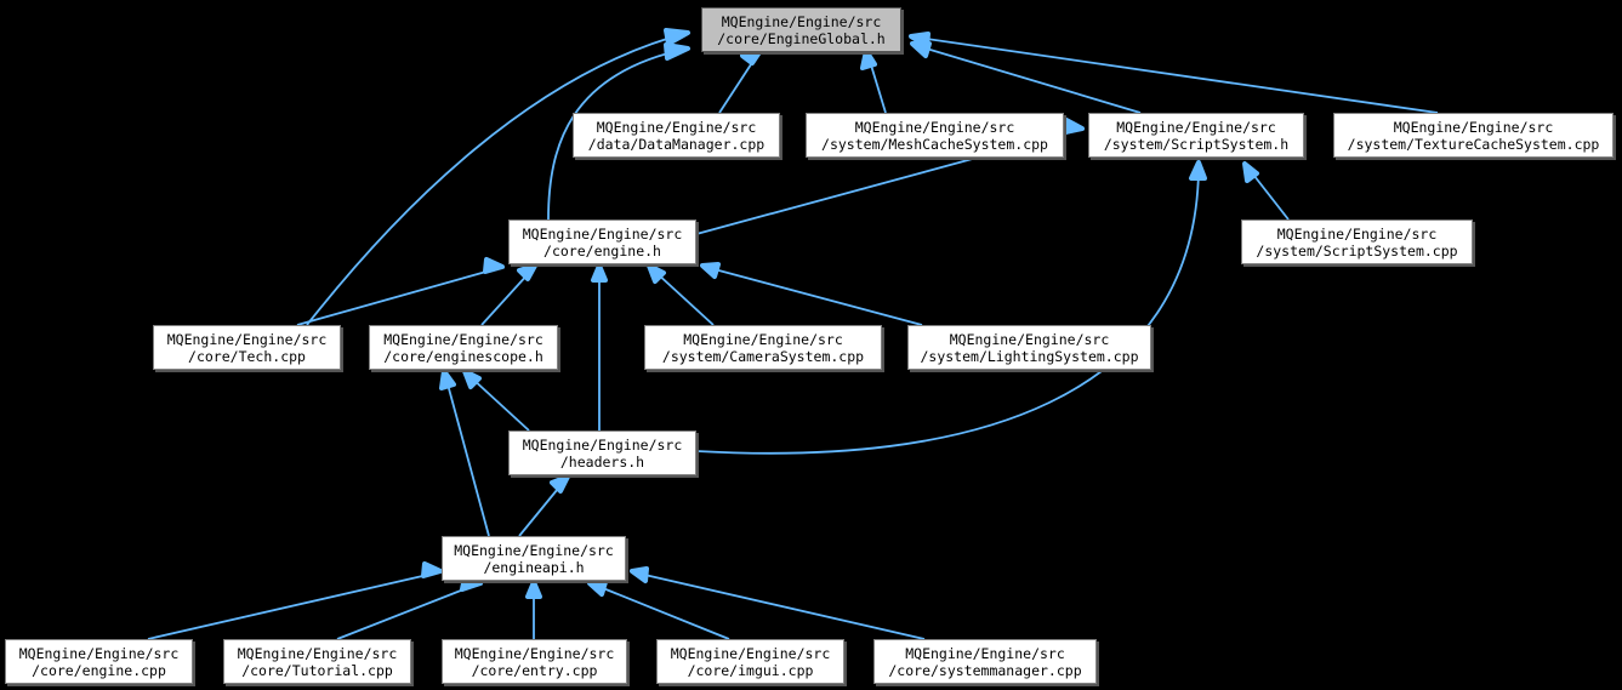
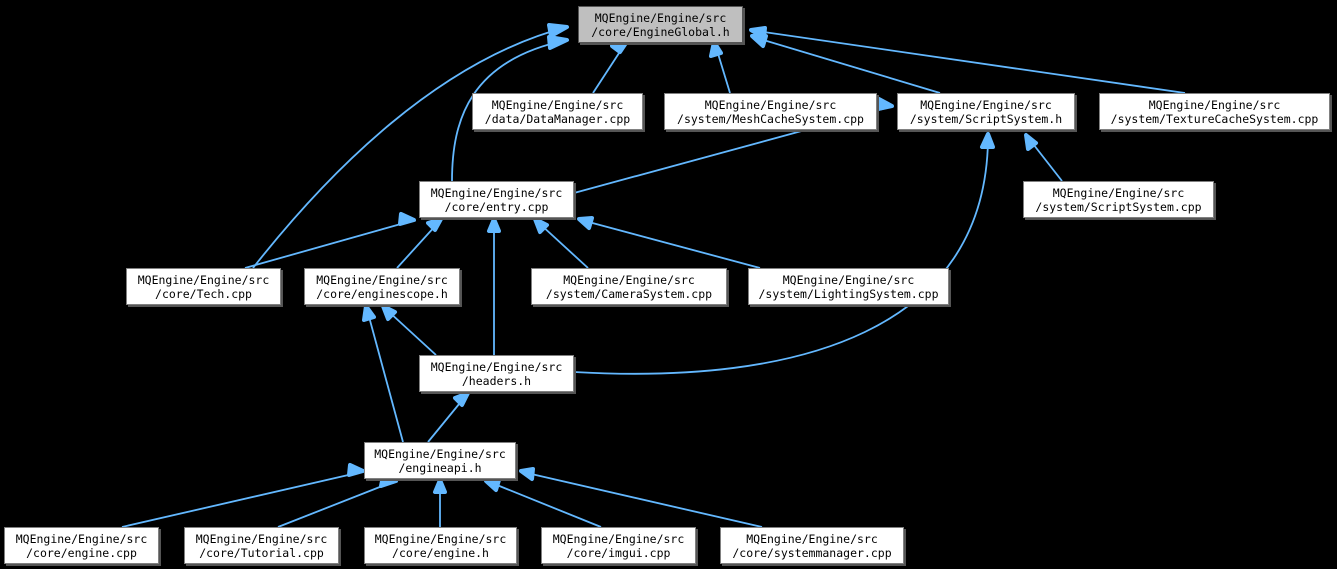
  MQEngine/Engine/src
  /core/EngineGlobal.h
  MQEngine/Engine/src
  /data/DataManager.cpp
  MQEngine/Engine/src
  /system/MeshCacheSystem.cpp
  MQEngine/Engine/src
  /system/ScriptSystem.h
  MQEngine/Engine/src
  /system/TextureCacheSystem.cpp
  MQEngine/Engine/src
  /system/ScriptSystem.cpp
  MQEngine/Engine/src
- /core/engine.h
+ /core/entry.cpp
  MQEngine/Engine/src
  /core/Tech.cpp
  MQEngine/Engine/src
  /core/enginescope.h
  MQEngine/Engine/src
  /system/CameraSystem.cpp
  MQEngine/Engine/src
  /system/LightingSystem.cpp
  MQEngine/Engine/src
  /headers.h
  MQEngine/Engine/src
  /engineapi.h
  MQEngine/Engine/src
  /core/engine.cpp
  MQEngine/Engine/src
  /core/Tutorial.cpp
  MQEngine/Engine/src
- /core/entry.cpp
+ /core/engine.h
  MQEngine/Engine/src
  /core/imgui.cpp
  MQEngine/Engine/src
  /core/systemmanager.cpp
